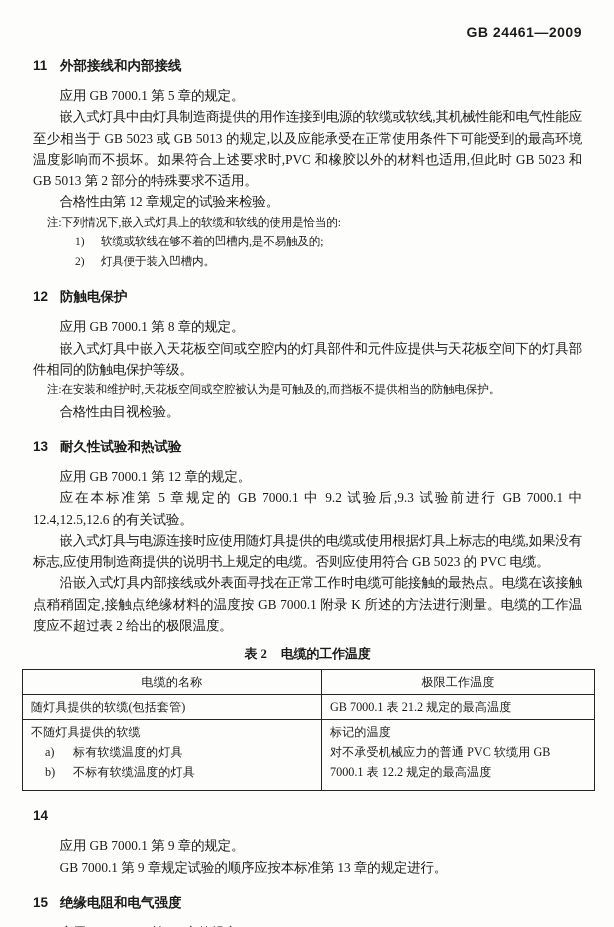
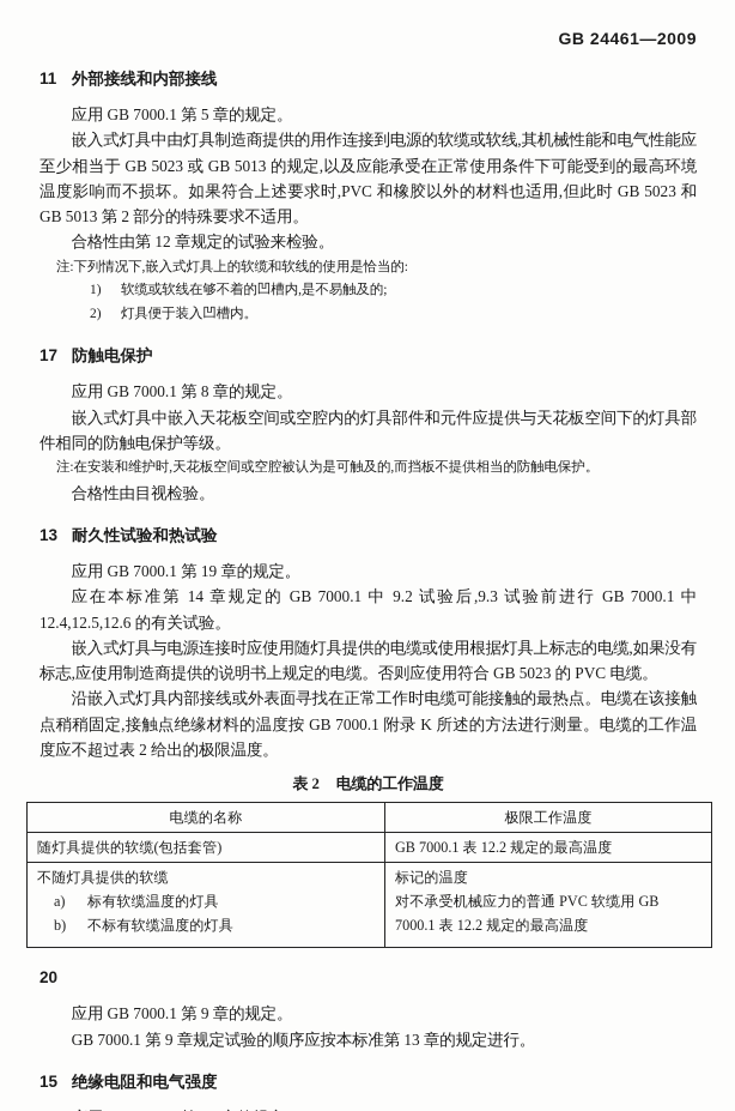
  GB 24461—2009
  11
  外部接线和内部接线
  应用 GB 7000.1 第 5 章的规定。
  嵌入式灯具中由灯具制造商提供的用作连接到电源的软缆或软线,其机械性能和电气性能应至少相当于 GB 5023 或 GB 5013 的规定,以及应能承受在正常使用条件下可能受到的最高环境温度影响而不损坏。如果符合上述要求时,PVC 和橡胶以外的材料也适用,但此时 GB 5023 和 GB 5013 第 2 部分的特殊要求不适用。
  合格性由第 12 章规定的试验来检验。
  注:下列情况下,嵌入式灯具上的软缆和软线的使用是恰当的:
  1)
  软缆或软线在够不着的凹槽内,是不易触及的;
  2)
  灯具便于装入凹槽内。
- 12
+ 17
  防触电保护
  应用 GB 7000.1 第 8 章的规定。
  嵌入式灯具中嵌入天花板空间或空腔内的灯具部件和元件应提供与天花板空间下的灯具部件相同的防触电保护等级。
  注:在安装和维护时,天花板空间或空腔被认为是可触及的,而挡板不提供相当的防触电保护。
  合格性由目视检验。
  13
  耐久性试验和热试验
- 应用 GB 7000.1 第 12 章的规定。
+ 应用 GB 7000.1 第 19 章的规定。
- 应在本标准第 5 章规定的 GB 7000.1 中 9.2 试验后,9.3 试验前进行 GB 7000.1 中 12.4,12.5,12.6 的有关试验。
+ 应在本标准第 14 章规定的 GB 7000.1 中 9.2 试验后,9.3 试验前进行 GB 7000.1 中 12.4,12.5,12.6 的有关试验。
  嵌入式灯具与电源连接时应使用随灯具提供的电缆或使用根据灯具上标志的电缆,如果没有标志,应使用制造商提供的说明书上规定的电缆。否则应使用符合 GB 5023 的 PVC 电缆。
  沿嵌入式灯具内部接线或外表面寻找在正常工作时电缆可能接触的最热点。电缆在该接触点稍稍固定,接触点绝缘材料的温度按 GB 7000.1 附录 K 所述的方法进行测量。电缆的工作温度应不超过表 2 给出的极限温度。
  表 2 电缆的工作温度
  电缆的名称	极限工作温度
- 随灯具提供的软缆(包括套管)	GB 7000.1 表 21.2 规定的最高温度
+ 随灯具提供的软缆(包括套管)	GB 7000.1 表 12.2 规定的最高温度
  不随灯具提供的软缆 a) 标有软缆温度的灯具 b) 不标有软缆温度的灯具	标记的温度 对不承受机械应力的普通 PVC 软缆用 GB 7000.1 表 12.2 规定的最高温度
- 14
+ 20
  应用 GB 7000.1 第 9 章的规定。
  GB 7000.1 第 9 章规定试验的顺序应按本标准第 13 章的规定进行。
  15
  绝缘电阻和电气强度
